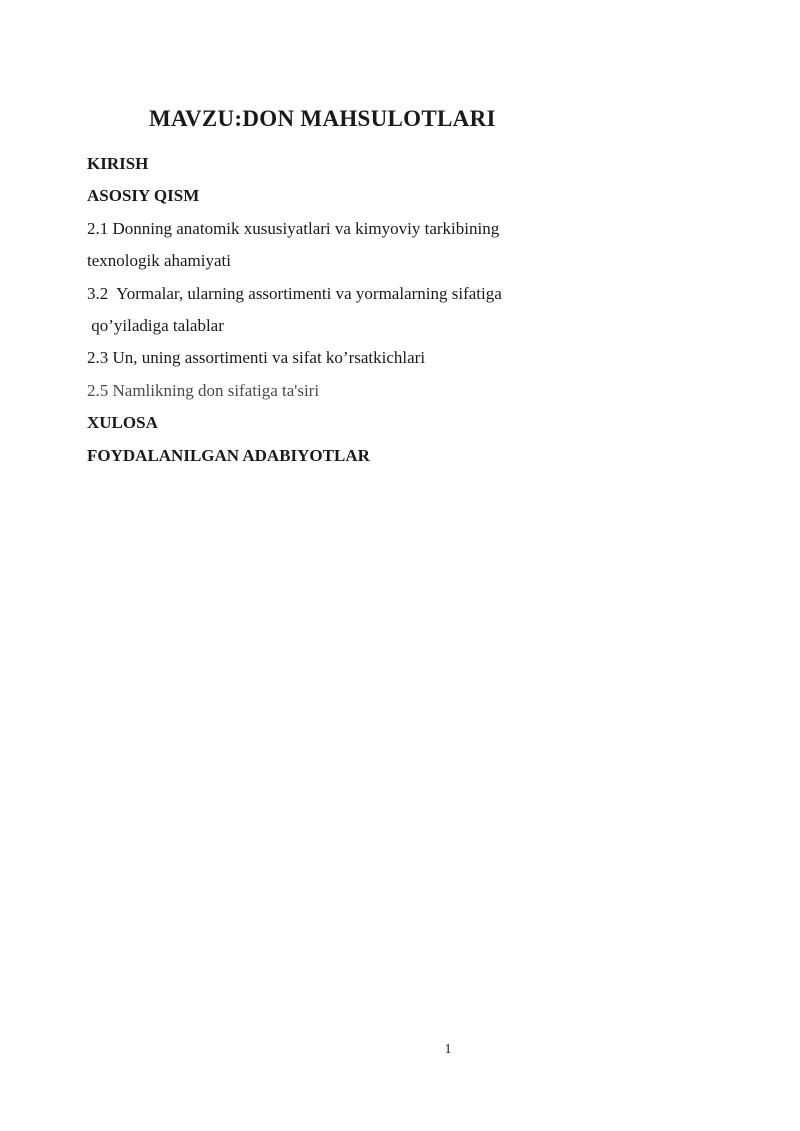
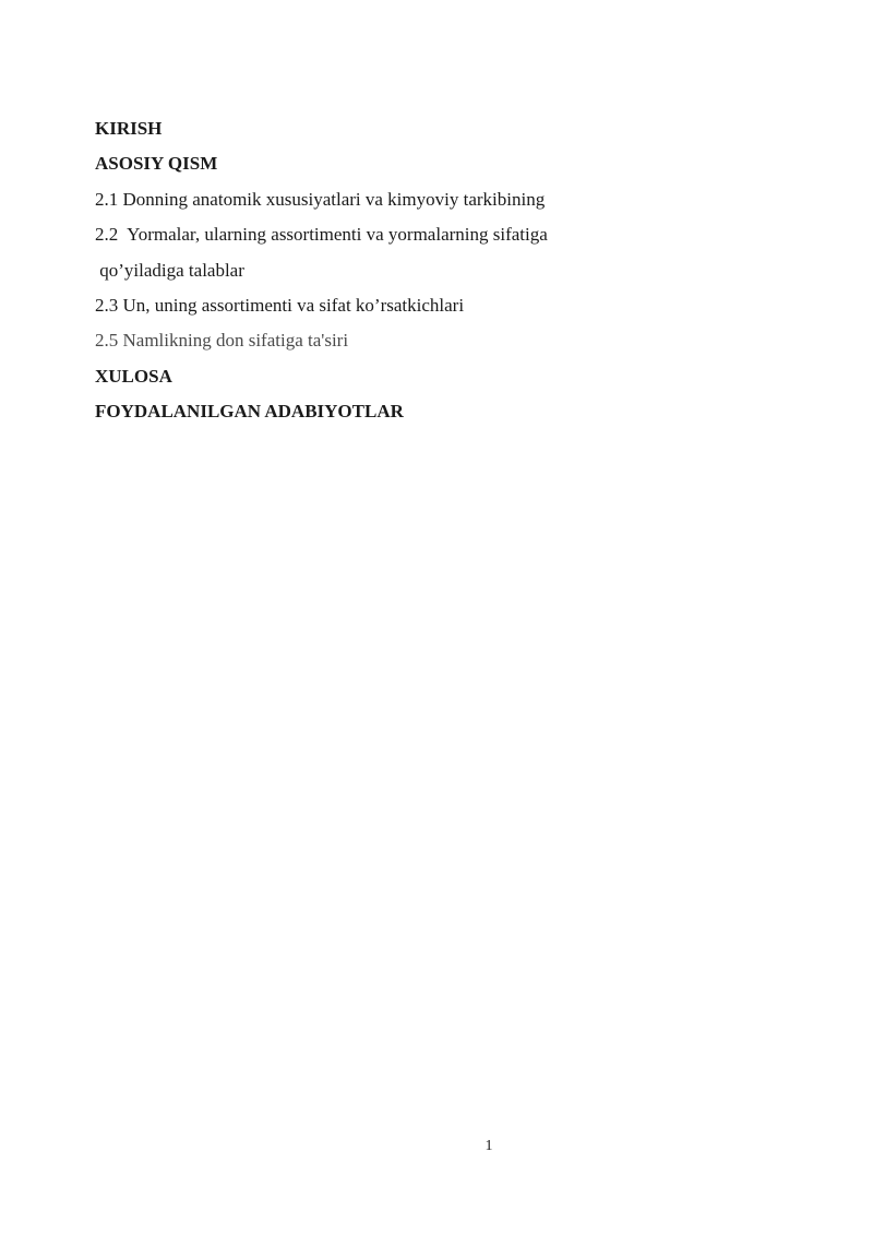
- MAVZU:DON MAHSULOTLARI
  KIRISH
  ASOSIY QISM
  2.1 Donning anatomik xususiyatlari va kimyoviy tarkibining
- texnologik ahamiyati
- 3.2 Yormalar, ularning assortimenti va yormalarning sifatiga
+ 2.2 Yormalar, ularning assortimenti va yormalarning sifatiga
  qo’yiladiga talablar
  2.3 Un, uning assortimenti va sifat ko’rsatkichlari
  2.5 Namlikning don sifatiga ta'siri
  XULOSA
  FOYDALANILGAN ADABIYOTLAR
  1
